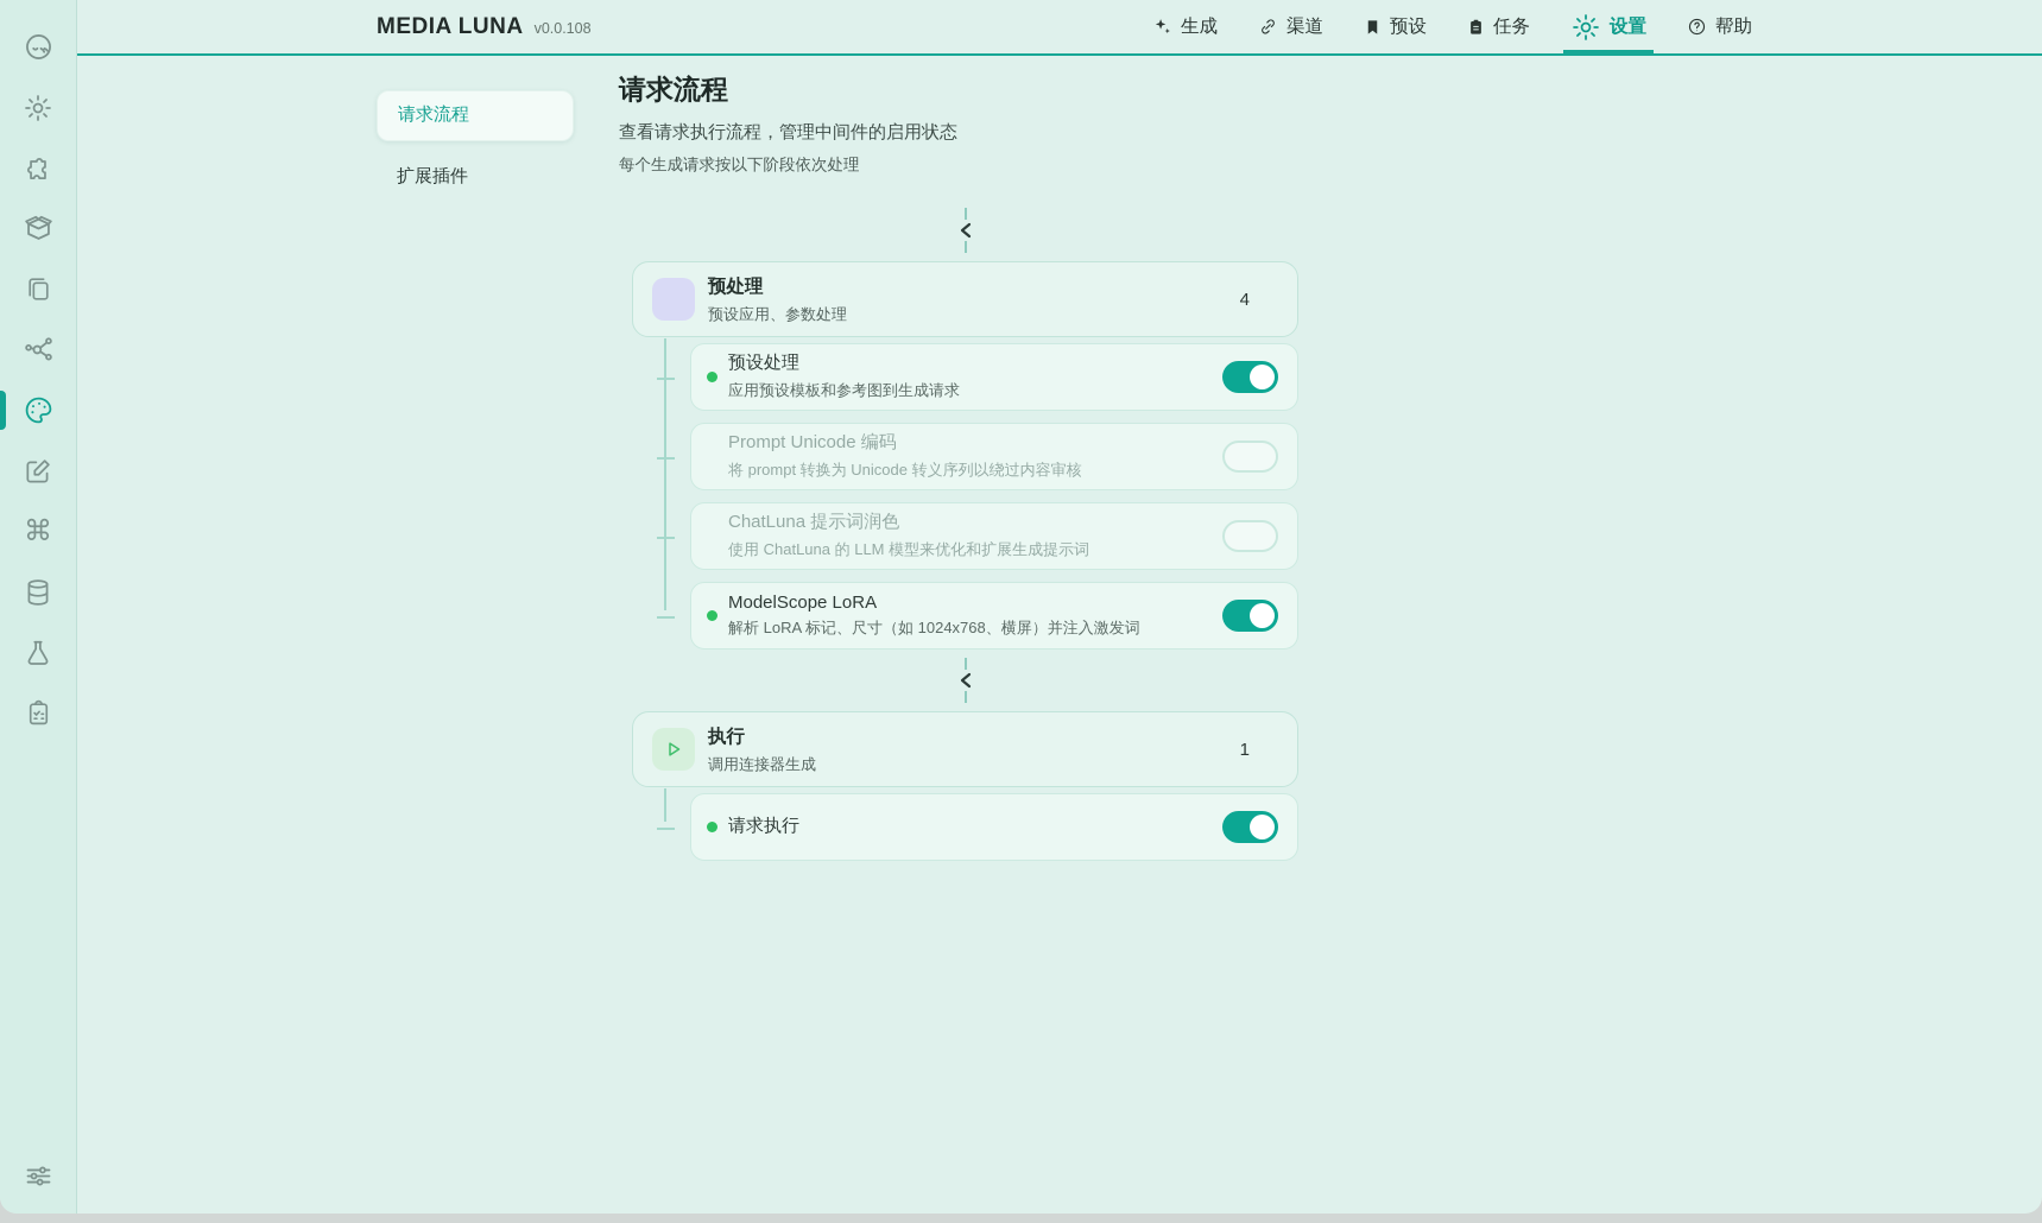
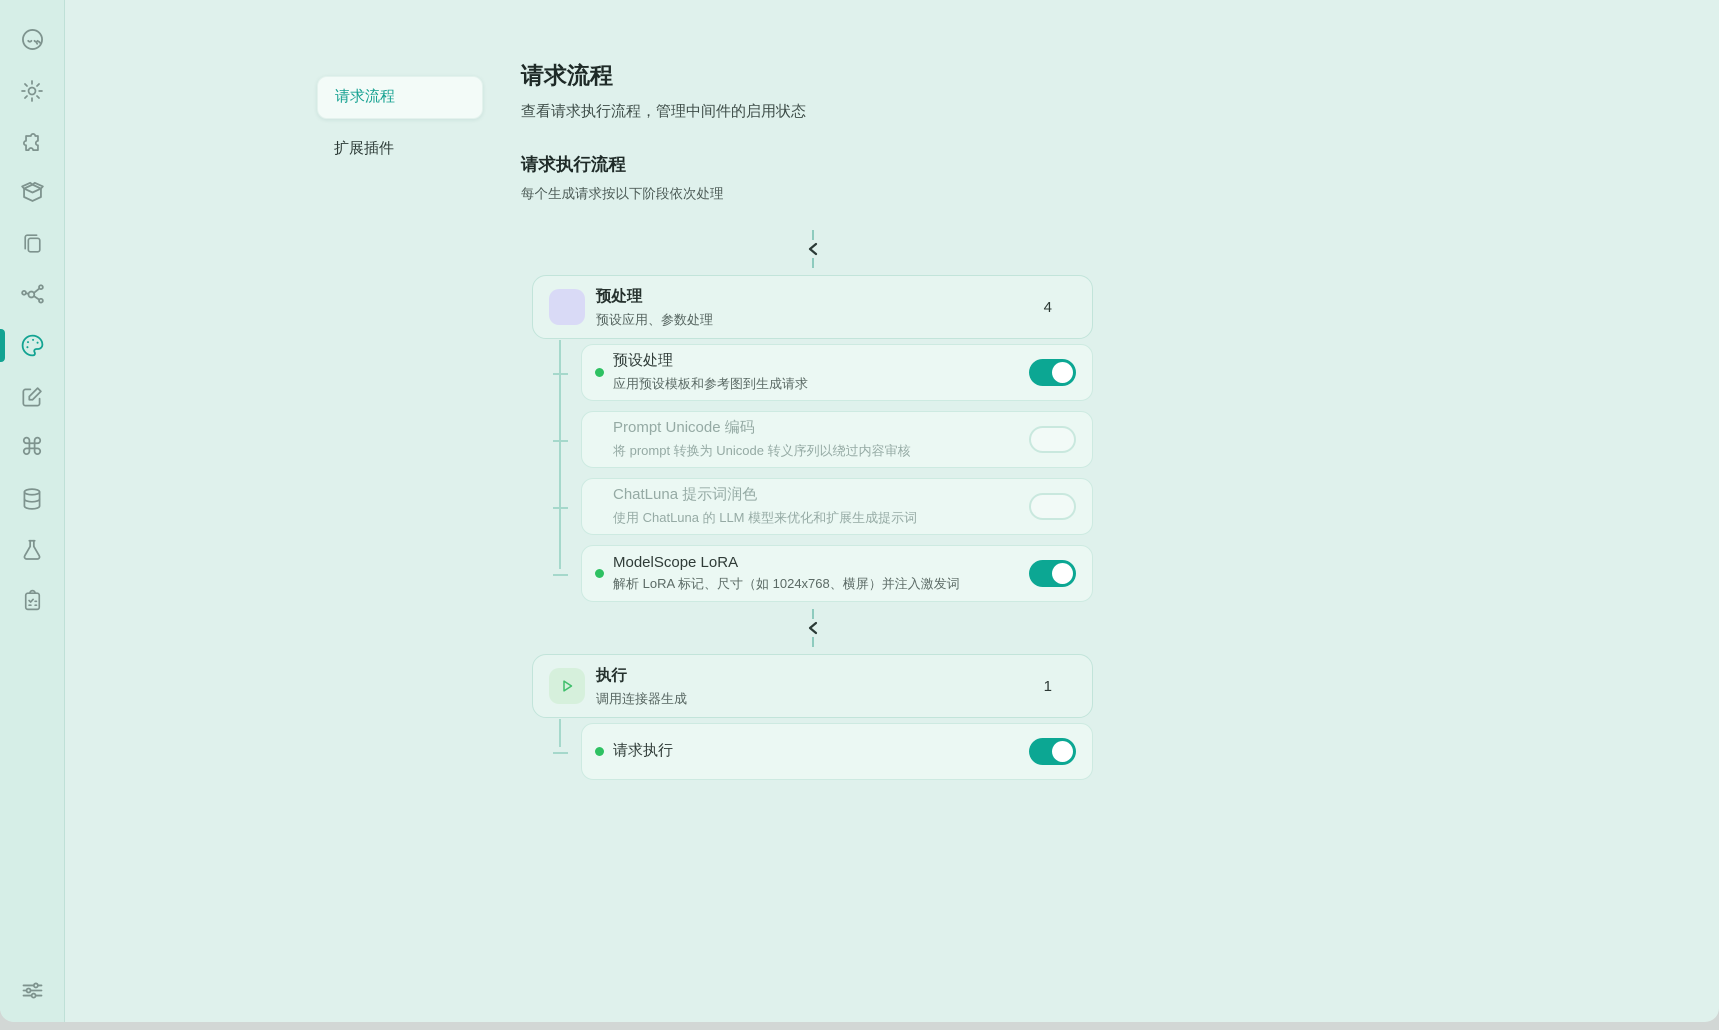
- MEDIA LUNA
- v0.0.108
- 生成
- 渠道
- 预设
- 任务
- 设置
- 帮助
  ⌘
  请求流程
  扩展插件
  请求流程
  查看请求执行流程，管理中间件的启用状态
+ 请求执行流程
  每个生成请求按以下阶段依次处理
  预处理
  预设应用、参数处理
  4
  预设处理
  应用预设模板和参考图到生成请求
  Prompt Unicode 编码
  将 prompt 转换为 Unicode 转义序列以绕过内容审核
  ChatLuna 提示词润色
  使用 ChatLuna 的 LLM 模型来优化和扩展生成提示词
  ModelScope LoRA
  解析 LoRA 标记、尺寸（如 1024x768、横屏）并注入激发词
  执行
  调用连接器生成
  1
  请求执行
